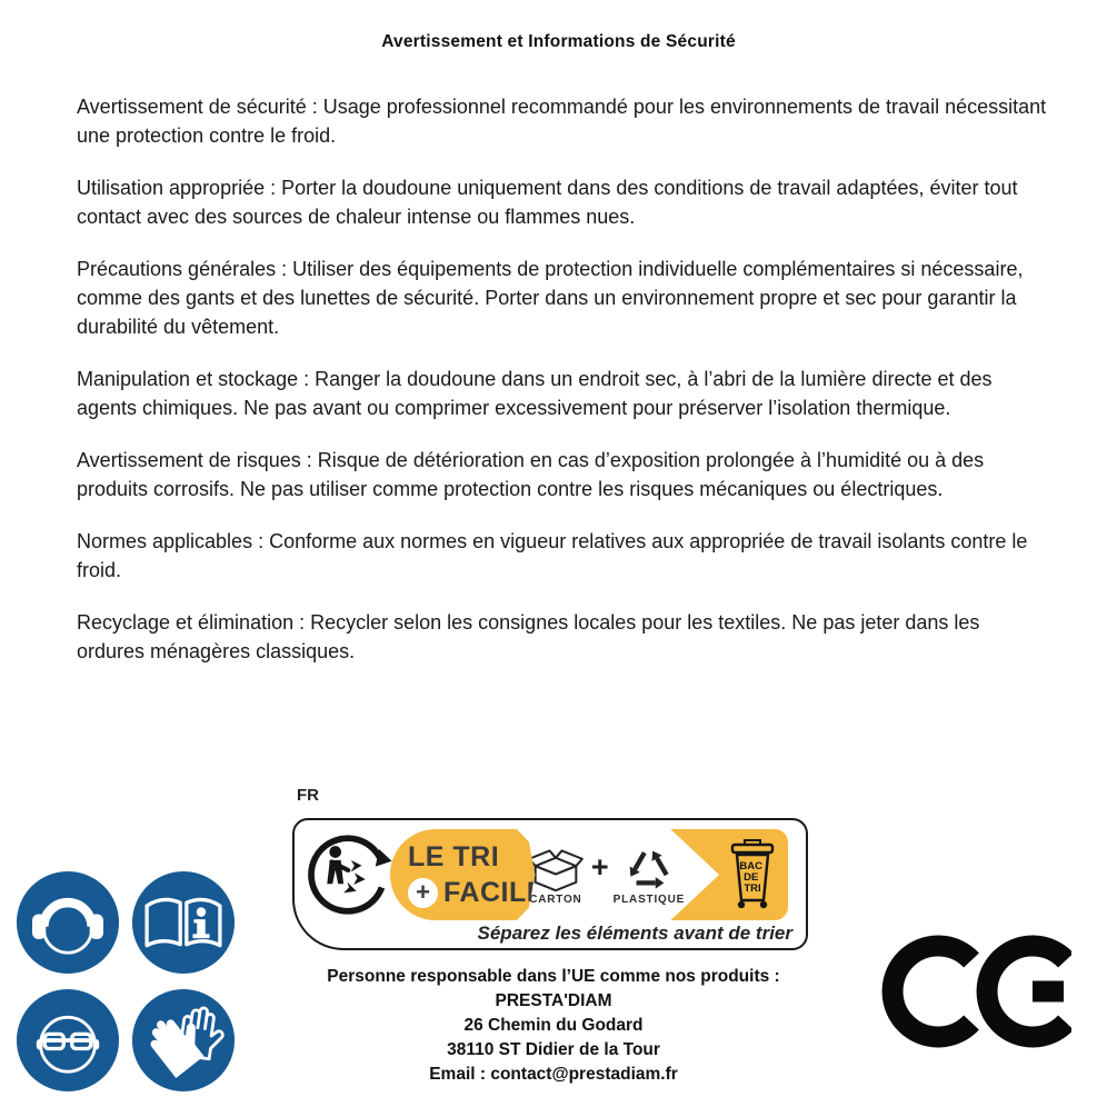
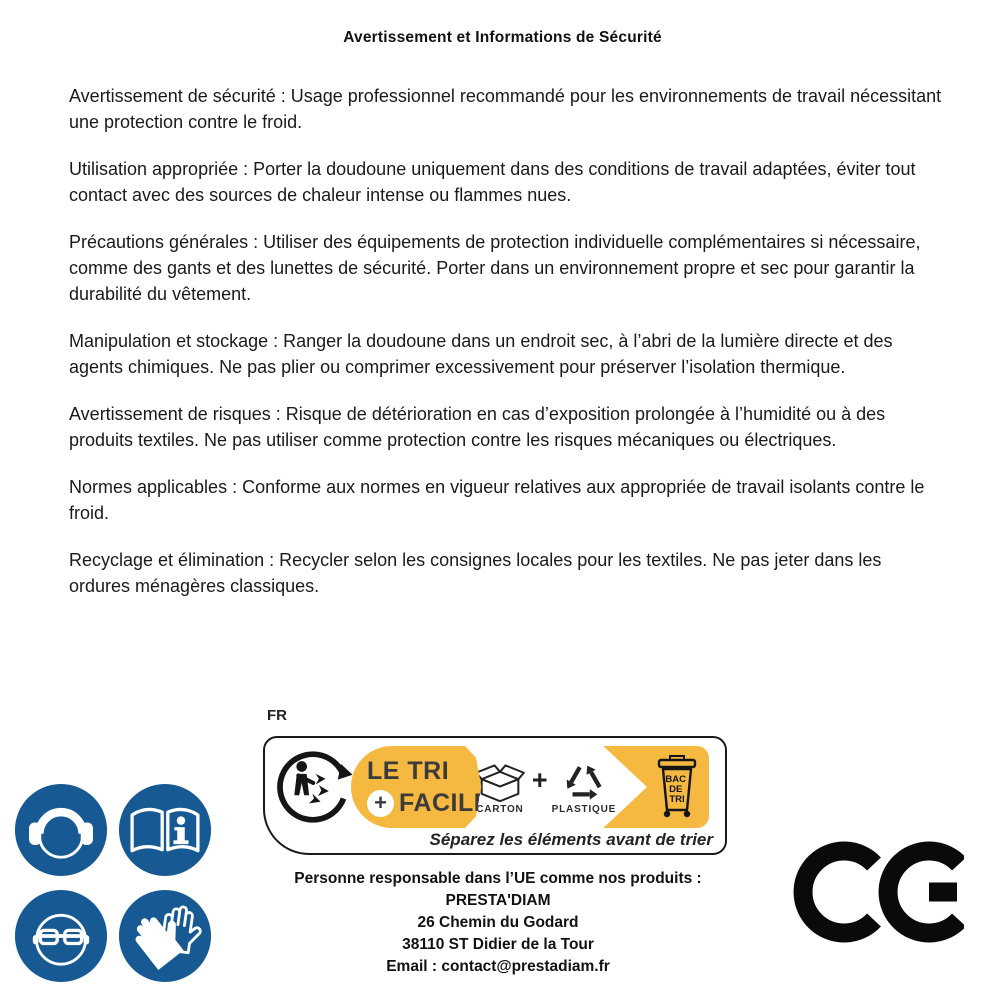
  Avertissement et Informations de Sécurité
  Avertissement de sécurité : Usage professionnel recommandé pour les environnements de travail nécessitant une protection contre le froid.
  Utilisation appropriée : Porter la doudoune uniquement dans des conditions de travail adaptées, éviter tout contact avec des sources de chaleur intense ou flammes nues.
  Précautions générales : Utiliser des équipements de protection individuelle complémentaires si nécessaire, comme des gants et des lunettes de sécurité. Porter dans un environnement propre et sec pour garantir la durabilité du vêtement.
- Manipulation et stockage : Ranger la doudoune dans un endroit sec, à l’abri de la lumière directe et des agents chimiques. Ne pas avant ou comprimer excessivement pour préserver l’isolation thermique.
+ Manipulation et stockage : Ranger la doudoune dans un endroit sec, à l’abri de la lumière directe et des agents chimiques. Ne pas plier ou comprimer excessivement pour préserver l’isolation thermique.
- Avertissement de risques : Risque de détérioration en cas d’exposition prolongée à l’humidité ou à des produits corrosifs. Ne pas utiliser comme protection contre les risques mécaniques ou électriques.
+ Avertissement de risques : Risque de détérioration en cas d’exposition prolongée à l’humidité ou à des produits textiles. Ne pas utiliser comme protection contre les risques mécaniques ou électriques.
  Normes applicables : Conforme aux normes en vigueur relatives aux appropriée de travail isolants contre le froid.
  Recyclage et élimination : Recycler selon les consignes locales pour les textiles. Ne pas jeter dans les ordures ménagères classiques.
  FR
  LE TRI
  +
  FACIL
  CARTON
  +
  PLASTIQUE
  BAC DE TRI
  Séparez les éléments avant de trier
  Personne responsable dans l’UE comme nos produits :
  PRESTA'DIAM
  26 Chemin du Godard
  38110 ST Didier de la Tour
  Email : contact@prestadiam.fr
